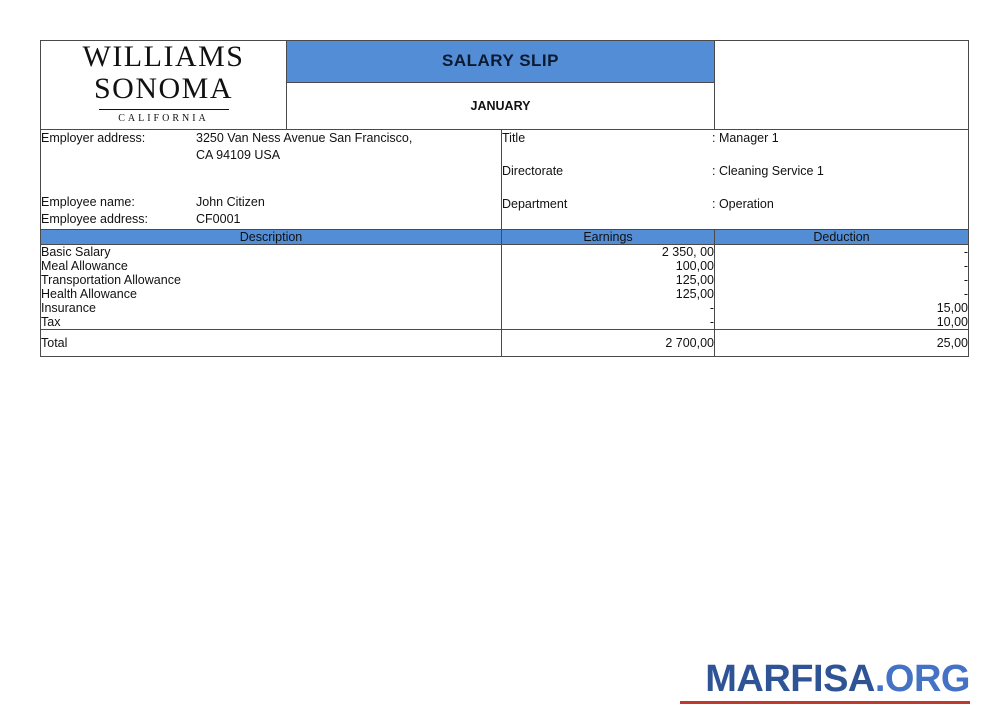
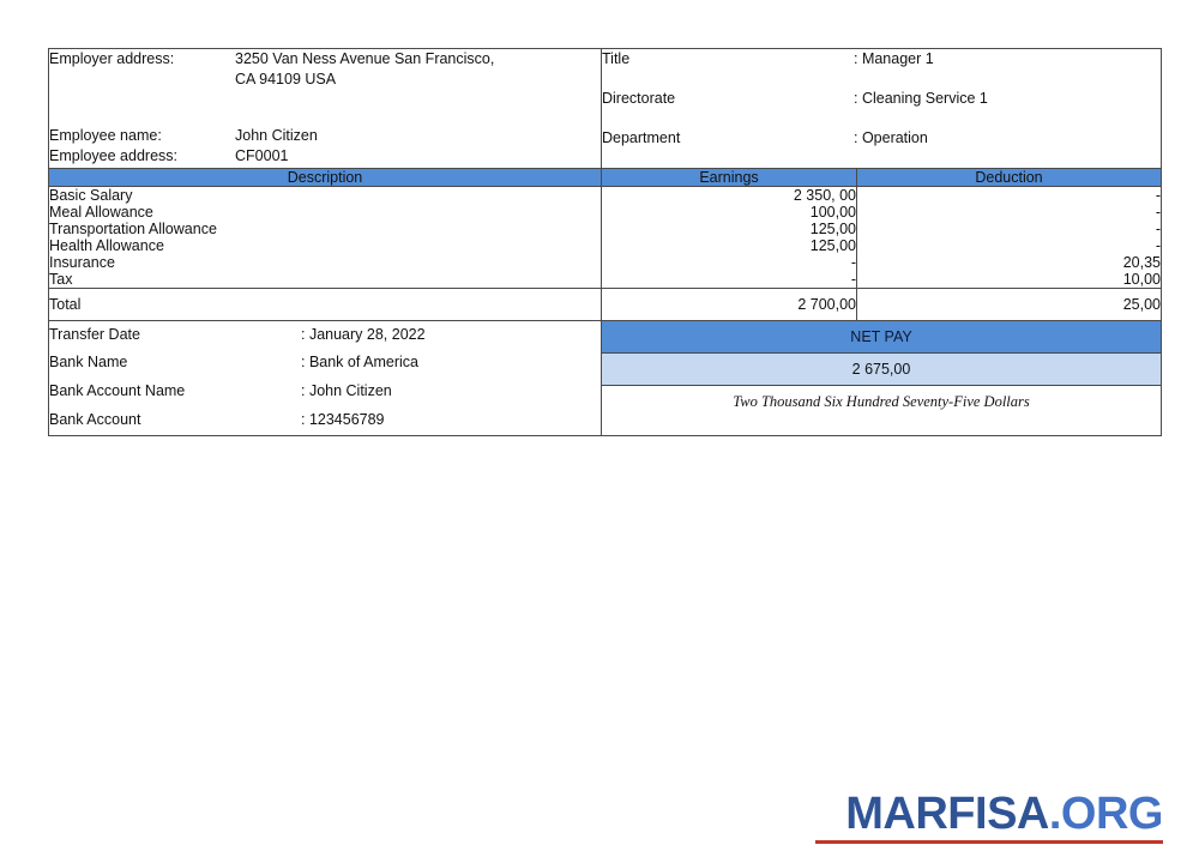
- WILLIAMS SONOMA CALIFORNIA	SALARY SLIP JANUARY
  Employer address: 3250 Van Ness Avenue San Francisco, CA 94109 USA Employee name: John Citizen Employee address: CF0001	Title : Manager 1 Directorate : Cleaning Service 1 Department : Operation
  Description	Earnings	Deduction
  Basic Salary	2 350, 00	-
  Meal Allowance	100,00	-
  Transportation Allowance	125,00	-
  Health Allowance	125,00	-
- Insurance	-	15,00
+ Insurance	-	20,35
  Tax	-	10,00
  Total	2 700,00	25,00
+ Transfer Date : January 28, 2022 Bank Name : Bank of America Bank Account Name : John Citizen Bank Account : 123456789	NET PAY 2 675,00 Two Thousand Six Hundred Seventy-Five Dollars
  MARFISA.ORG
